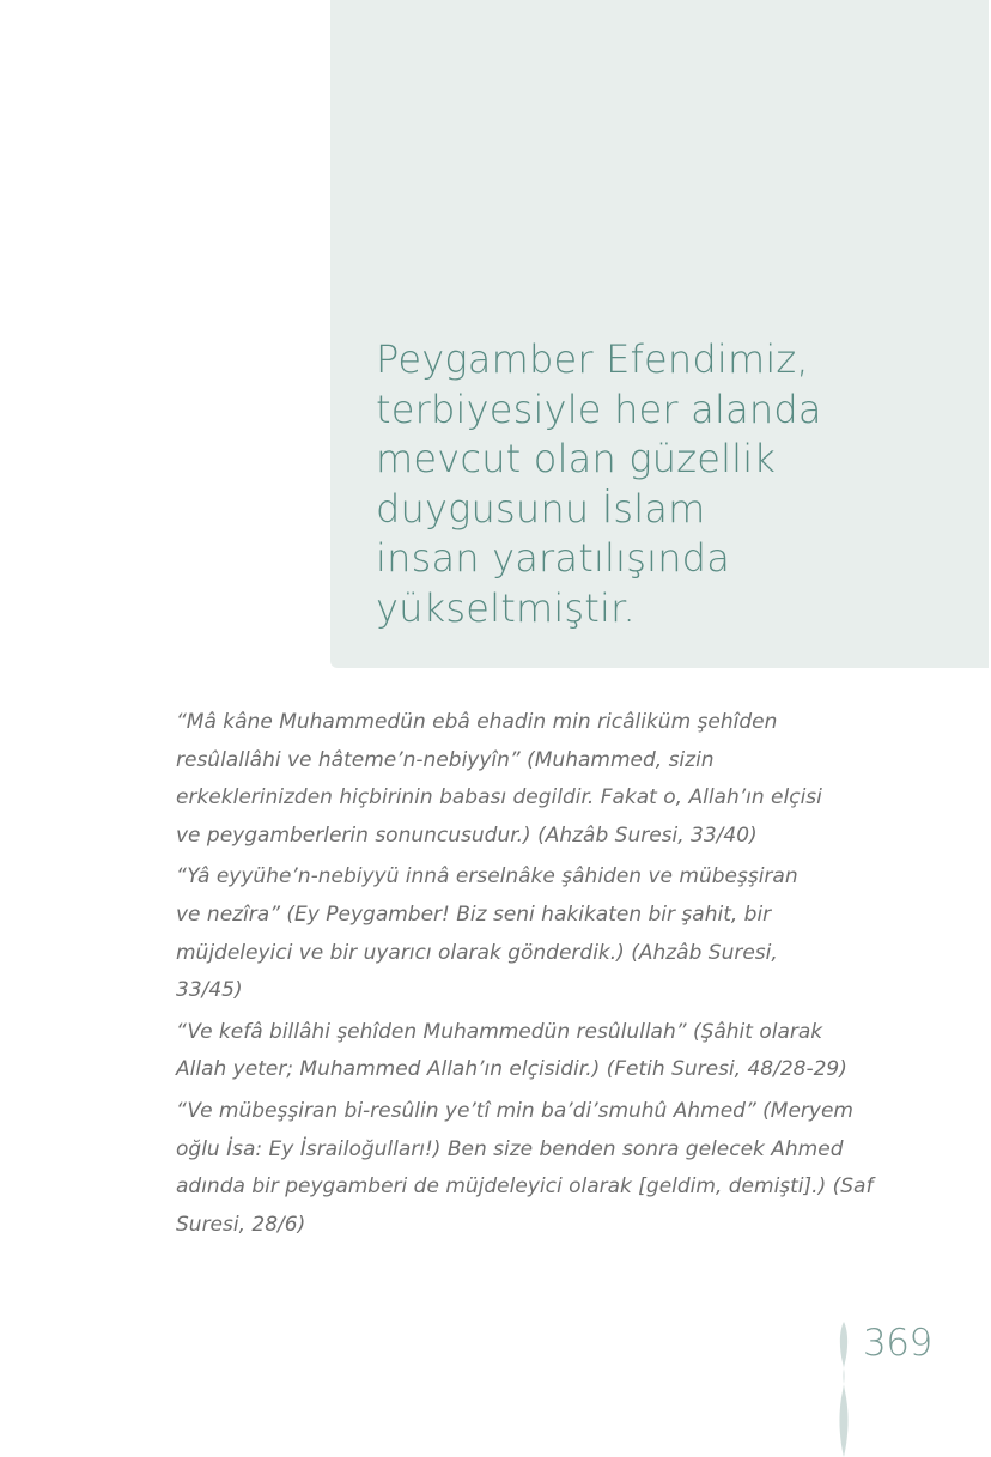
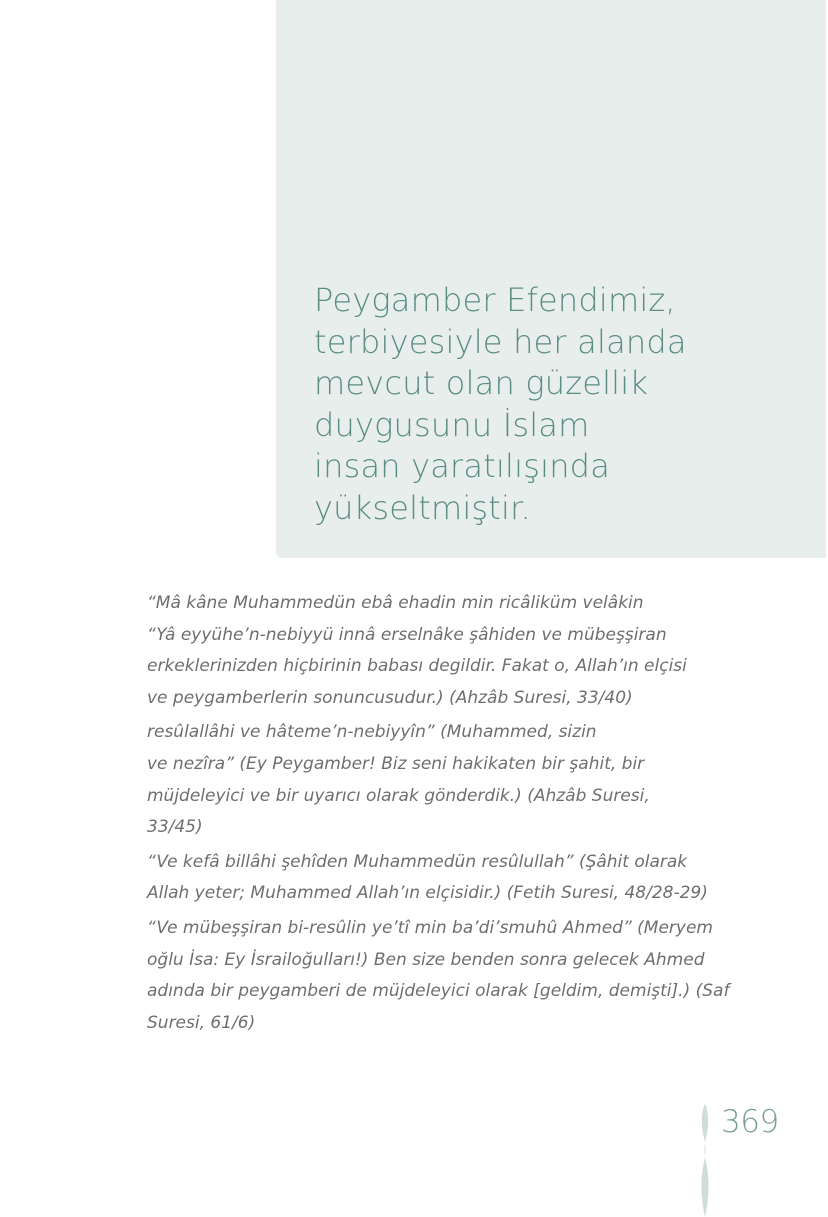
  Peygamber Efendimiz,
  terbiyesiyle her alanda
  mevcut olan güzellik
  duygusunu İslam
  insan yaratılışında
  yükseltmiştir.
- “Mâ kâne Muhammedün ebâ ehadin min ricâliküm şehîden
+ “Mâ kâne Muhammedün ebâ ehadin min ricâliküm velâkin
- resûlallâhi ve hâteme’n-nebiyyîn” (Muhammed, sizin
+ “Yâ eyyühe’n-nebiyyü innâ erselnâke şâhiden ve mübeşşiran
  erkeklerinizden hiçbirinin babası degildir. Fakat o, Allah’ın elçisi
  ve peygamberlerin sonuncusudur.) (Ahzâb Suresi, 33/40)
- “Yâ eyyühe’n-nebiyyü innâ erselnâke şâhiden ve mübeşşiran
+ resûlallâhi ve hâteme’n-nebiyyîn” (Muhammed, sizin
  ve nezîra” (Ey Peygamber! Biz seni hakikaten bir şahit, bir
  müjdeleyici ve bir uyarıcı olarak gönderdik.) (Ahzâb Suresi,
  33/45)
  “Ve kefâ billâhi şehîden Muhammedün resûlullah” (Şâhit olarak
  Allah yeter; Muhammed Allah’ın elçisidir.) (Fetih Suresi, 48/28-29)
  “Ve mübeşşiran bi-resûlin ye’tî min ba’di’smuhû Ahmed” (Meryem
  oğlu İsa: Ey İsrailoğulları!) Ben size benden sonra gelecek Ahmed
  adında bir peygamberi de müjdeleyici olarak [geldim, demişti].) (Saf
- Suresi, 28/6)
+ Suresi, 61/6)
  369
